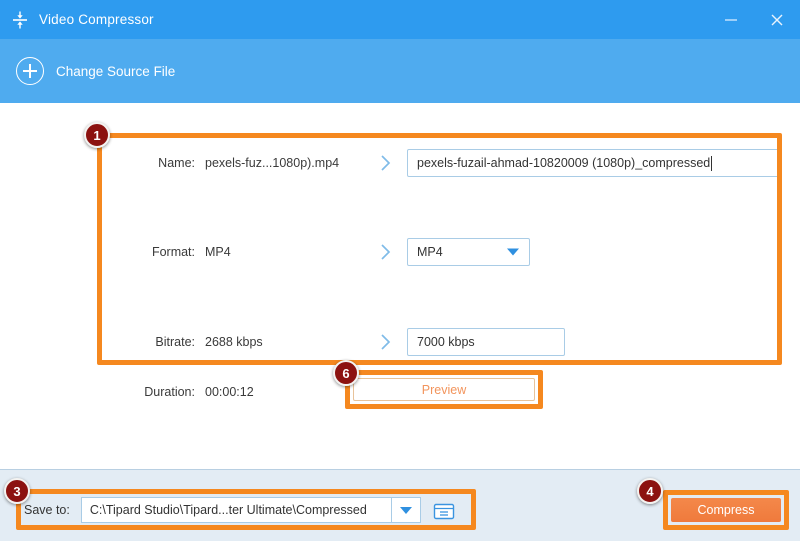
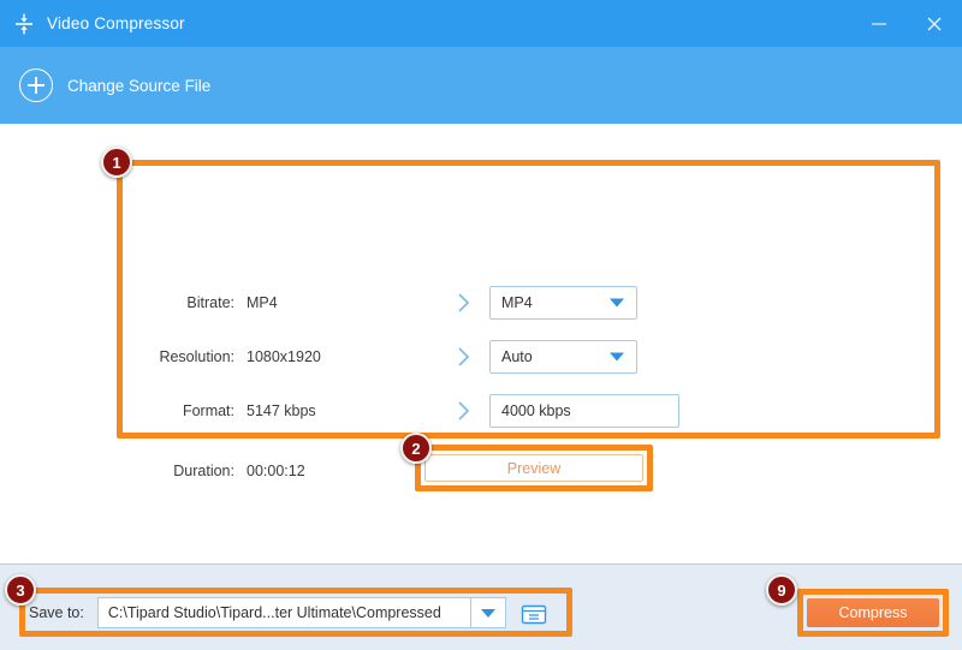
  Video Compressor
  Change Source File
- Name:
- pexels-fuz...1080p).mp4
- pexels-fuzail-ahmad-10820009 (1080p)_compressed
- Format:
+ Bitrate:
  MP4
  MP4
+ Resolution:
+ 1080x1920
+ Auto
- Bitrate:
+ Format:
- 2688 kbps
+ 5147 kbps
- 7000 kbps
+ 4000 kbps
  Duration:
  00:00:12
  Preview
  Save to:
  C:\Tipard Studio\Tipard...ter Ultimate\Compressed
  Compress
  1
- 6
+ 2
  3
- 4
+ 9
